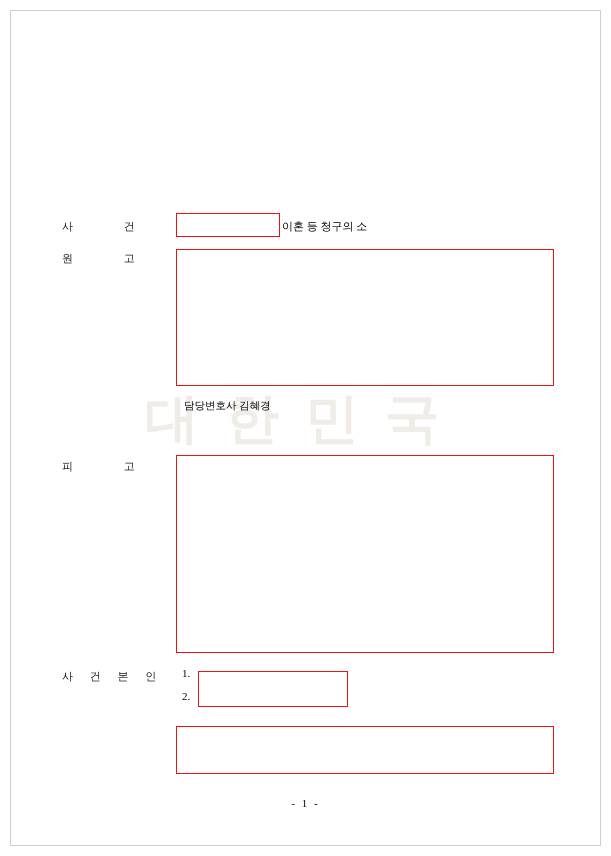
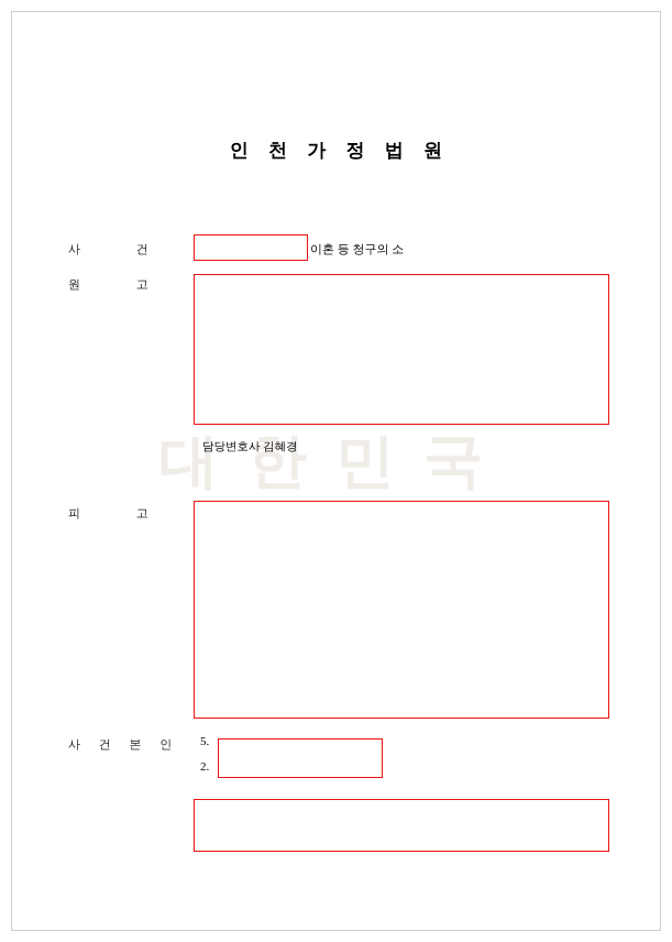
  대한민국
+ 인 천 가 정 법 원
  사 건
  이혼 등 청구의 소
  원 고
  담당변호사 김혜경
  피 고
  사 건 본 인
- 1.
+ 5.
  2.
- - 1 -
